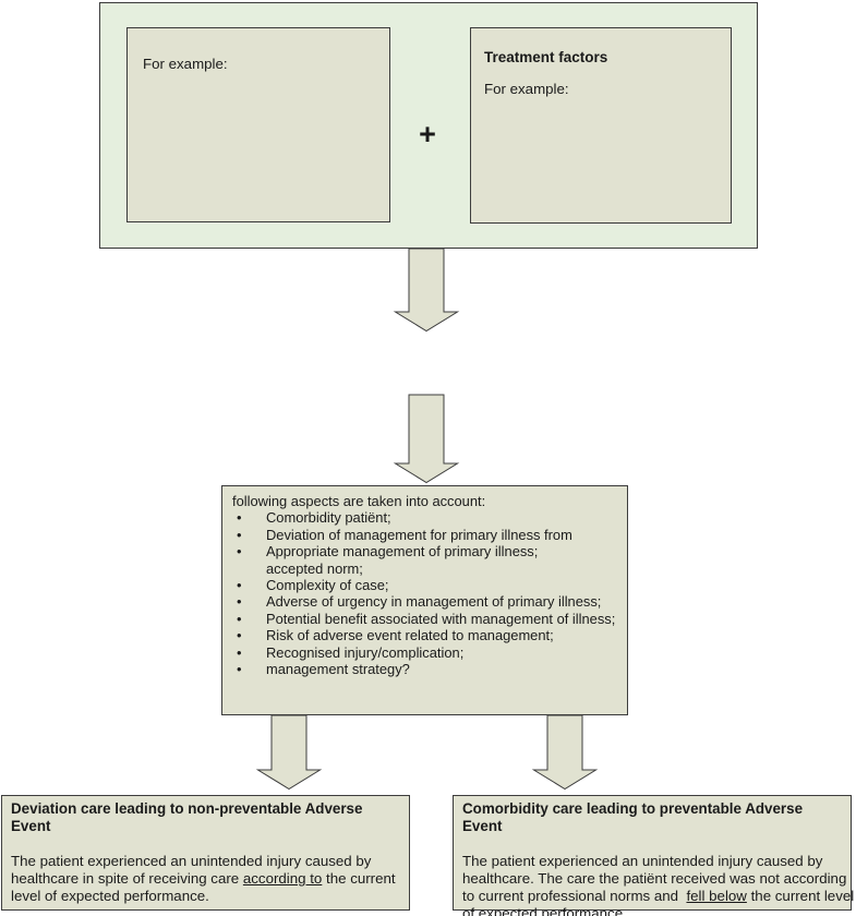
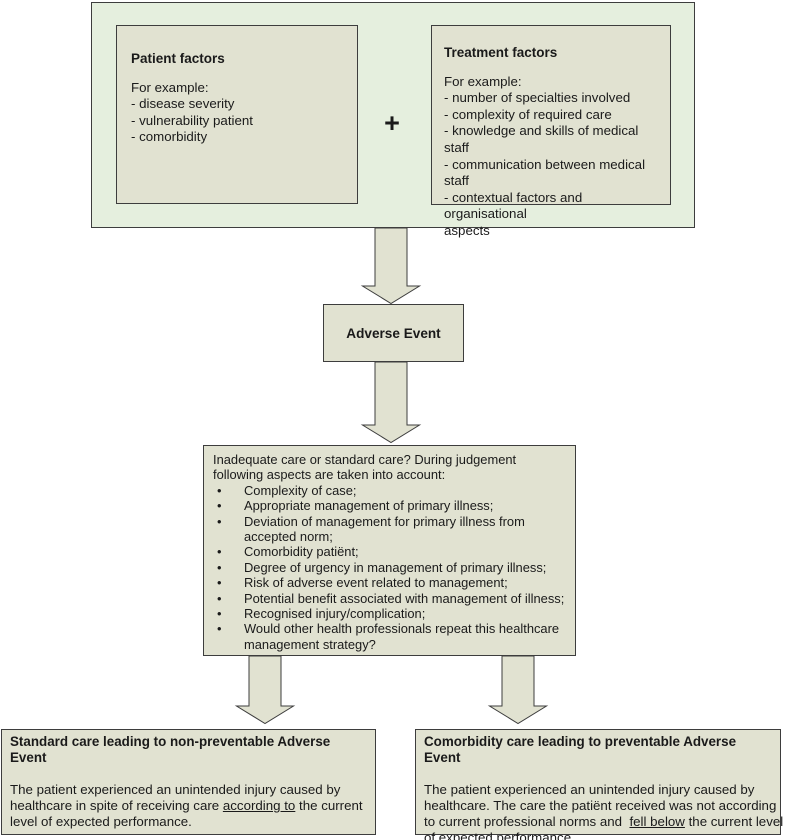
+ Patient factors
  For example:
+ - disease severity
+ - vulnerability patient
+ - comorbidity
  +
  Treatment factors
  For example:
+ - number of specialties involved
+ - complexity of required care
+ - knowledge and skills of medical staff
+ - communication between medical staff
+ - contextual factors and organisational
+ aspects
+ Adverse Event
+ Inadequate care or standard care? During judgement
  following aspects are taken into account:
  •
- Comorbidity patiënt;
+ Complexity of case;
  •
- Deviation of management for primary illness from
+ Appropriate management of primary illness;
  •
- Appropriate management of primary illness;
+ Deviation of management for primary illness from
  accepted norm;
  •
- Complexity of case;
+ Comorbidity patiënt;
  •
- Adverse of urgency in management of primary illness;
+ Degree of urgency in management of primary illness;
  •
- Potential benefit associated with management of illness;
+ Risk of adverse event related to management;
  •
- Risk of adverse event related to management;
+ Potential benefit associated with management of illness;
  •
  Recognised injury/complication;
  •
+ Would other health professionals repeat this healthcare
  management strategy?
- Deviation care leading to non-preventable Adverse Event
+ Standard care leading to non-preventable Adverse Event
  The patient experienced an unintended injury caused by
  healthcare in spite of receiving care according to the current
  level of expected performance.
  Comorbidity care leading to preventable Adverse Event
  The patient experienced an unintended injury caused by
  healthcare. The care the patiënt received was not according
  to current professional norms and fell below the current level
  of expected performance.
